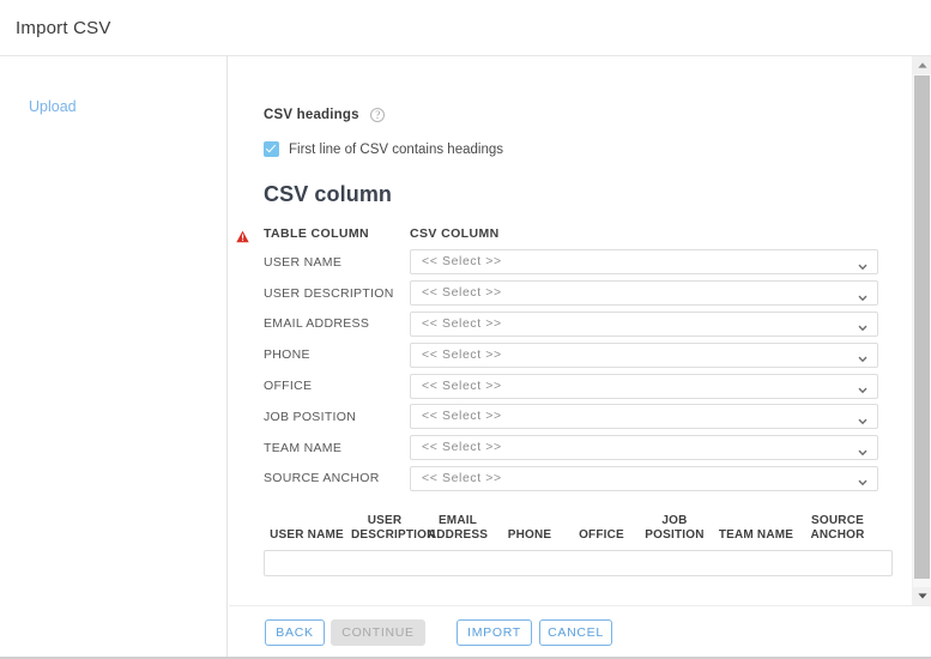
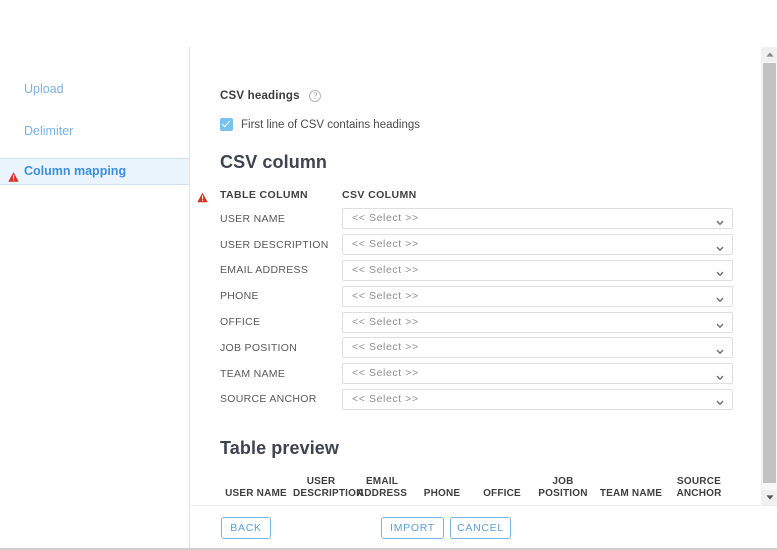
- Import CSV
  Upload
+ Delimiter
+ Column mapping
  CSV headings ?
  First line of CSV contains headings
  CSV column
  TABLE COLUMN
  CSV COLUMN
  USER NAME
  << Select >>
  USER DESCRIPTION
  << Select >>
  EMAIL ADDRESS
  << Select >>
  PHONE
  << Select >>
  OFFICE
  << Select >>
  JOB POSITION
  << Select >>
  TEAM NAME
  << Select >>
  SOURCE ANCHOR
  << Select >>
+ Table preview
  USER NAME
  USER DESCRIPTIO
  EMAIL ADDRESS
  PHONE
  OFFICE
  JOB POSITION
  TEAM NAME
  SOURCE ANCHOR
  BACK
- CONTINUE
  IMPORT
  CANCEL
